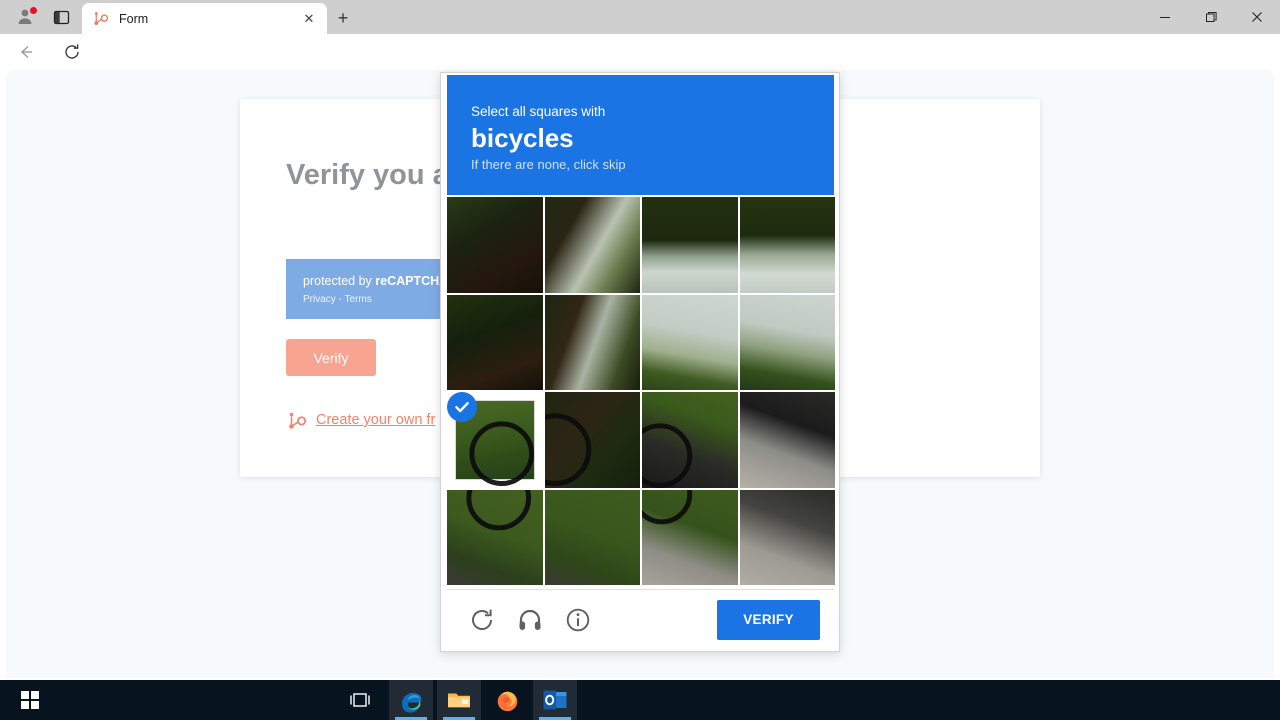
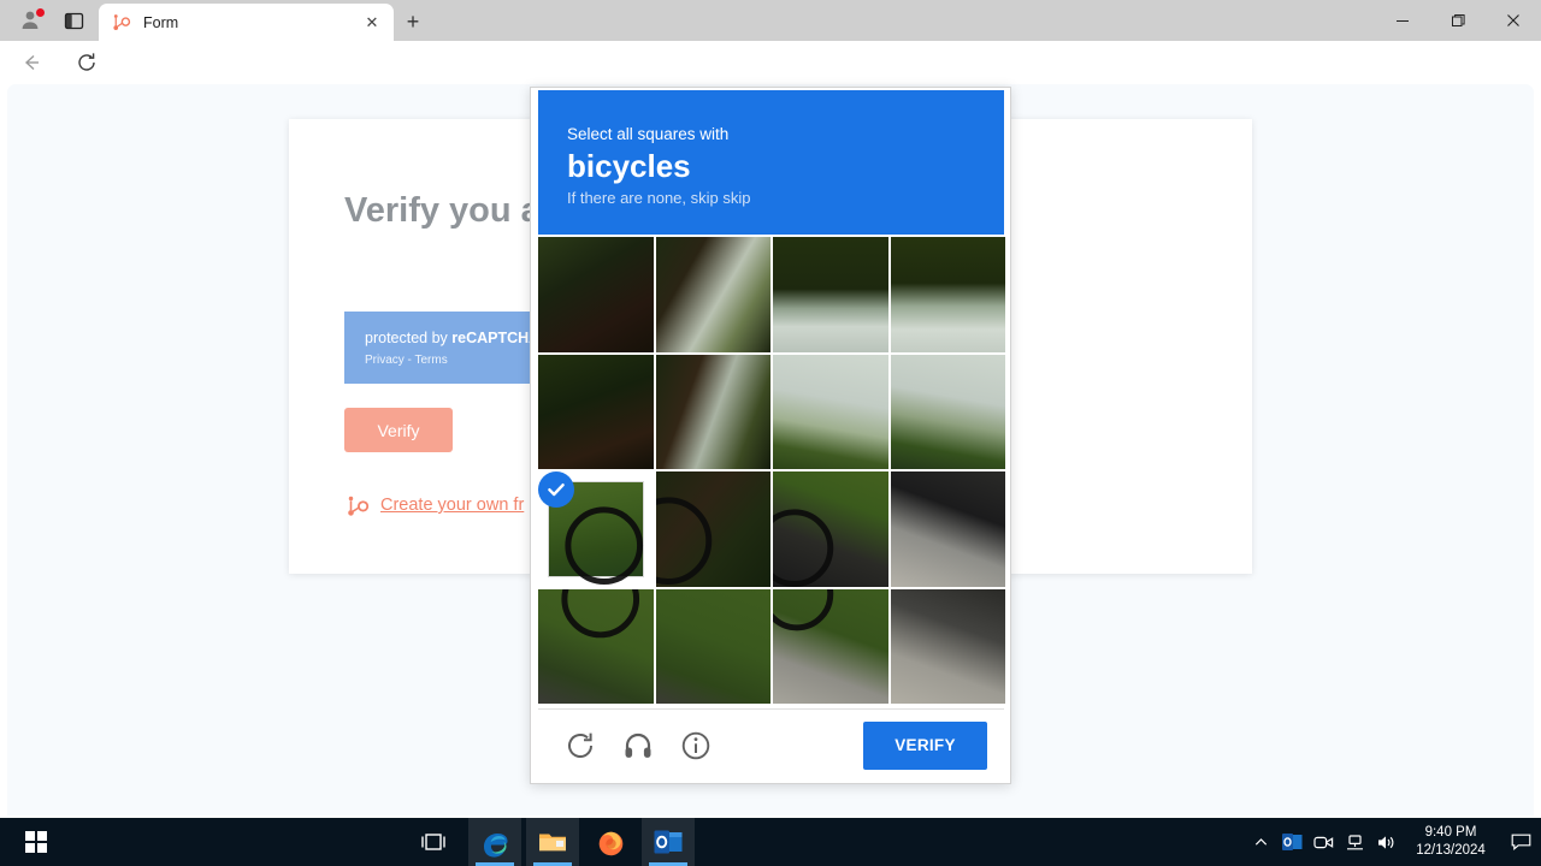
  Form
  ✕
  +
  Verify you
  protected by reCAPTCH
  Privacy - Terms
  Verify
  Create your own fr
  Select all squares with
  bicycles
- If there are none, click skip
+ If there are none, skip skip
  VERIFY
+ 9:40 PM
+ 12/13/2024
